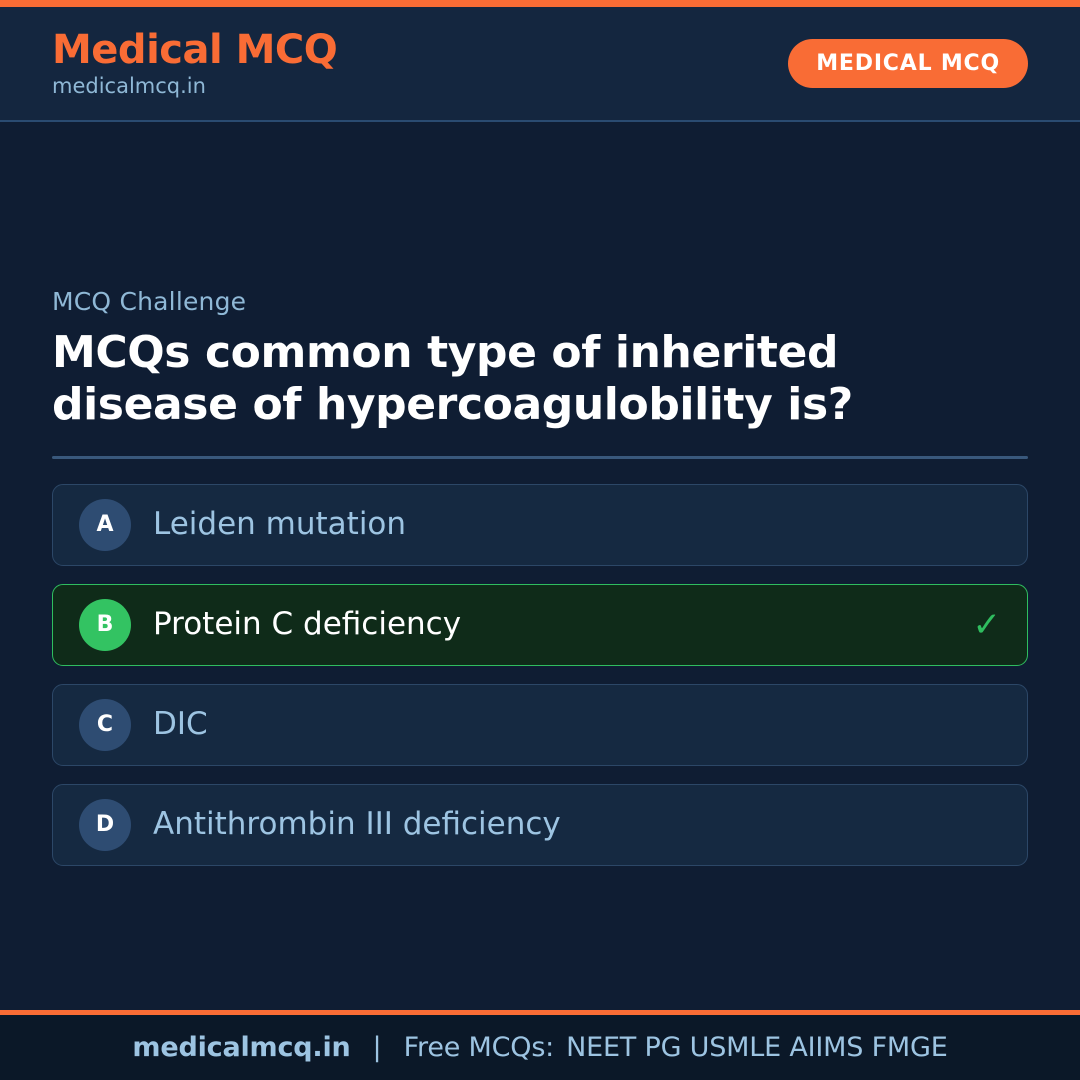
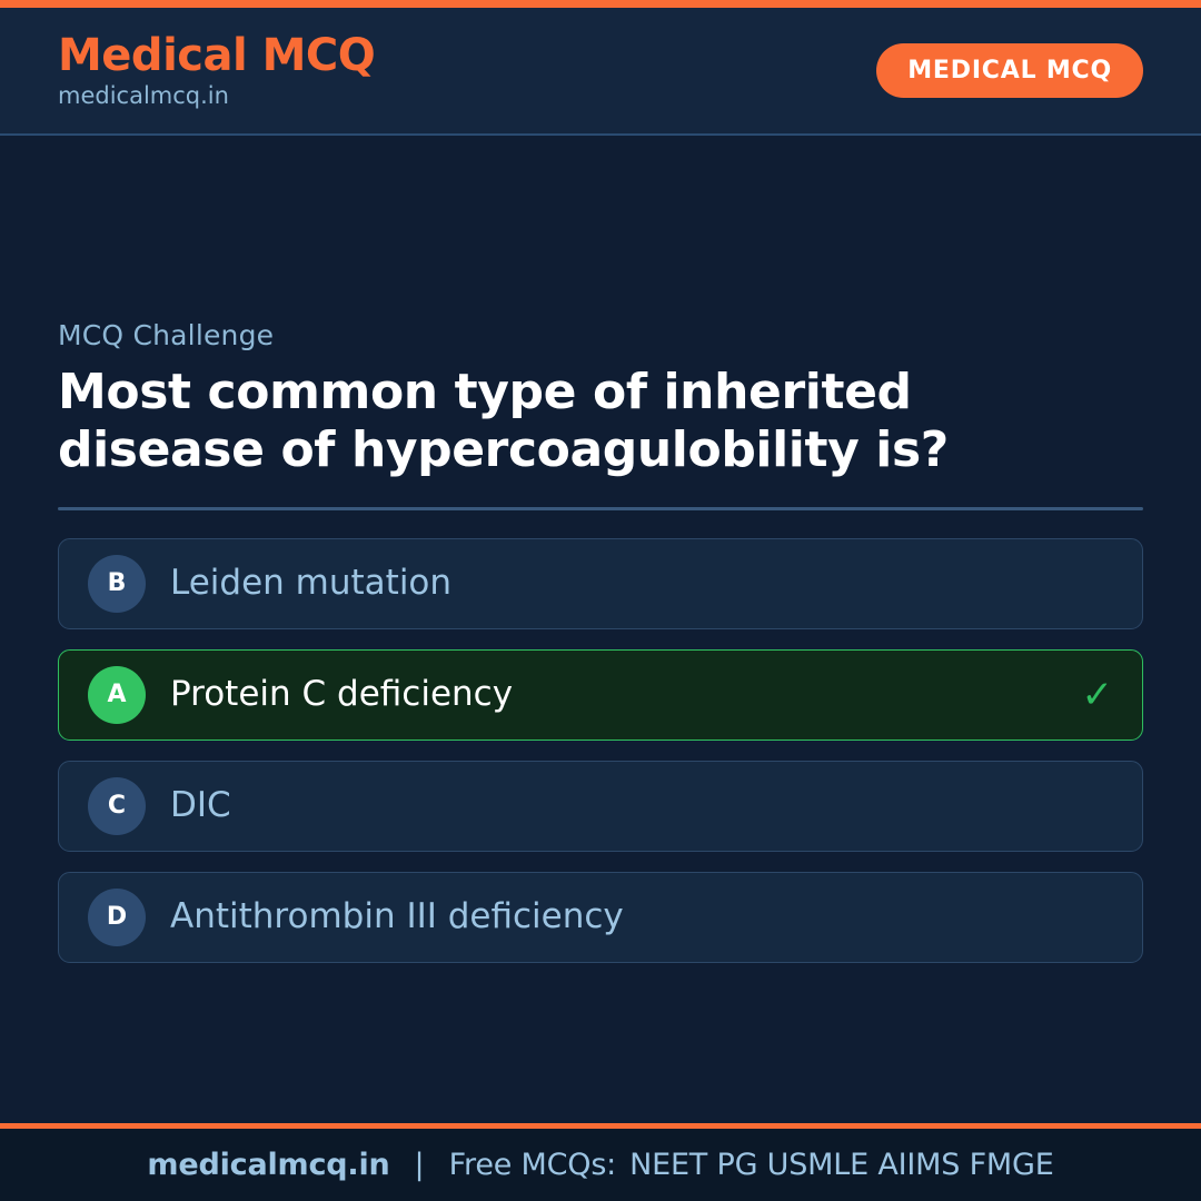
  Medical MCQ
  medicalmcq.in
  MEDICAL MCQ
  MCQ Challenge
- MCQs common type of inherited disease of hypercoagulobility is?
+ Most common type of inherited disease of hypercoagulobility is?
- A
+ B
  Leiden mutation
- B
+ A
  Protein C deficiency
  ✓
  C
  DIC
  D
  Antithrombin III deficiency
  medicalmcq.in
  |
  Free MCQs:
  NEET PG USMLE AIIMS FMGE
